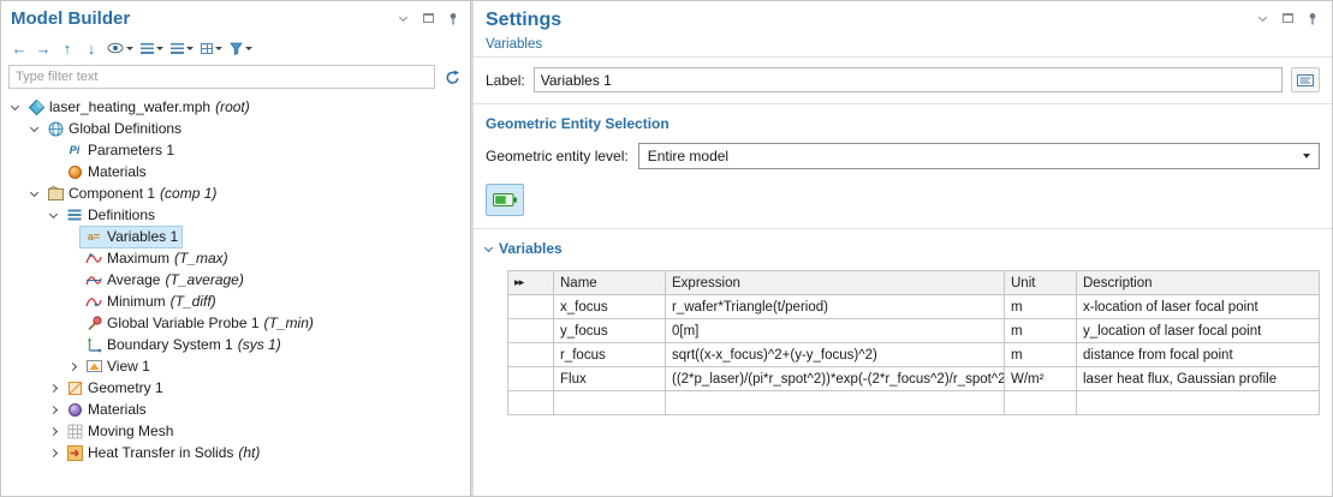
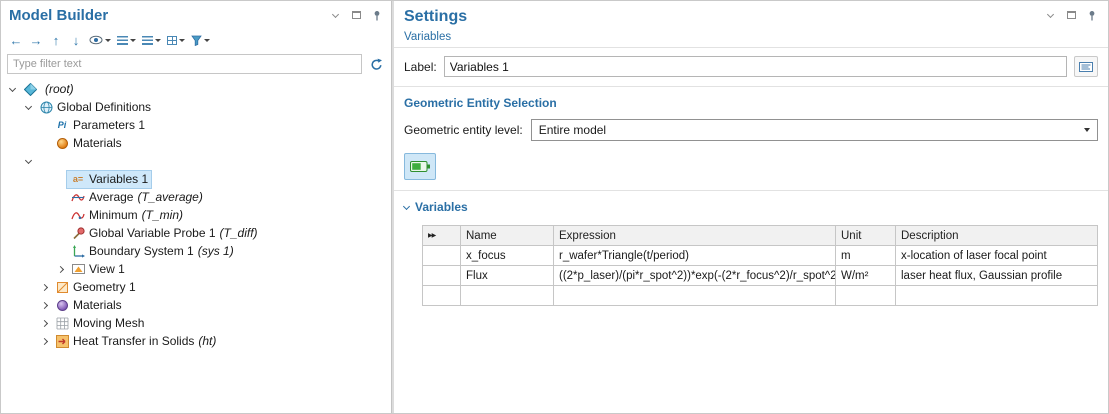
  Model Builder
  ←
  →
  ↑
  ↓
  Type filter text
- laser_heating_wafer.mph
  (root)
  Global Definitions
  Pi
  Parameters 1
  Materials
- Component 1
- (comp 1)
- Definitions
  a=
  Variables 1
- Maximum
- (T_max)
  Average
  (T_average)
  Minimum
- (T_diff)
+ (T_min)
  Global Variable Probe 1
- (T_min)
+ (T_diff)
  Boundary System 1
  (sys 1)
  View 1
  Geometry 1
  Materials
  Moving Mesh
  Heat Transfer in Solids
  (ht)
  Settings
  Variables
  Label:
  Variables 1
  Geometric Entity Selection
  Geometric entity level:
  Entire model
  Variables
  	Name	Expression	Unit	Description
  	x_focus	r_wafer*Triangle(t/period)	m	x-location of laser focal point
- 	y_focus	0[m]	m	y_location of laser focal point
- 	r_focus	sqrt((x-x_focus)^2+(y-y_focus)^2)	m	distance from focal point
  	Flux	((2*p_laser)/(pi*r_spot^2))*exp(-(2*r_focus^2)/r_spot^2	W/m²	laser heat flux, Gaussian profile
